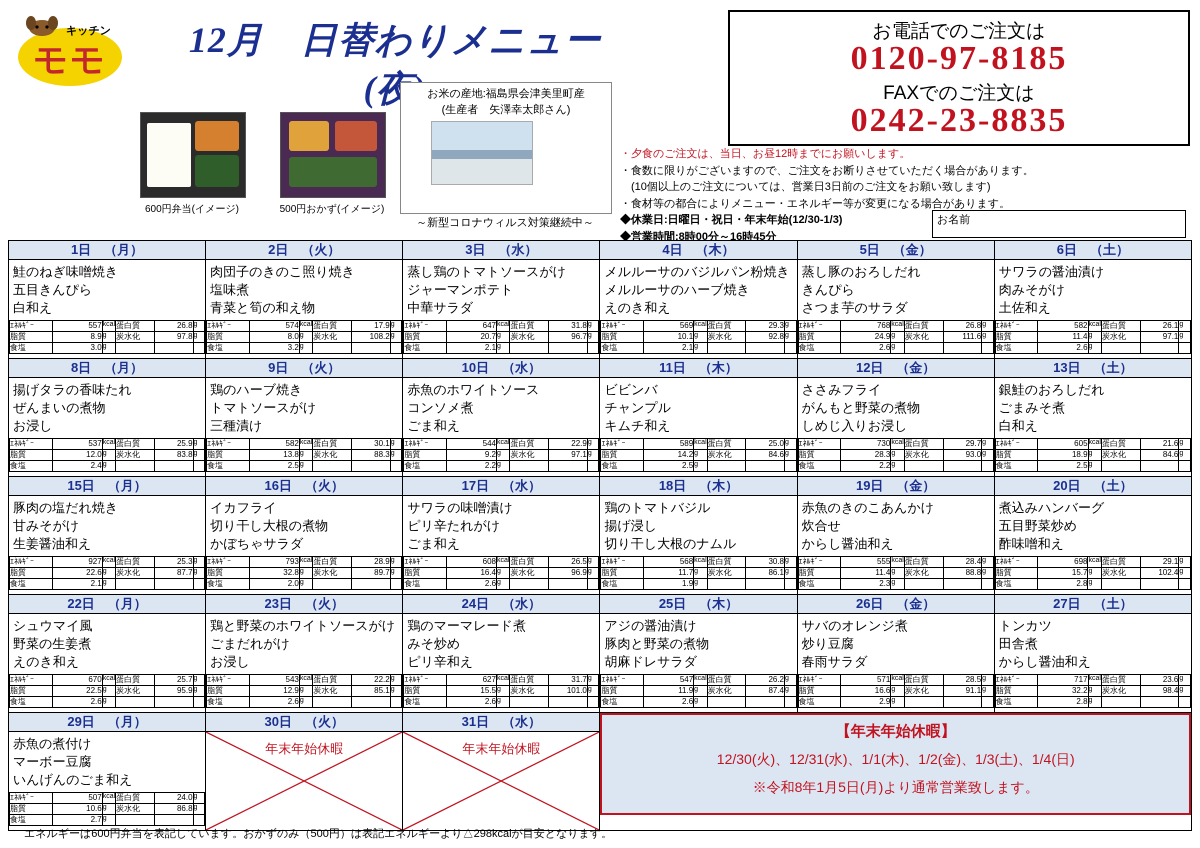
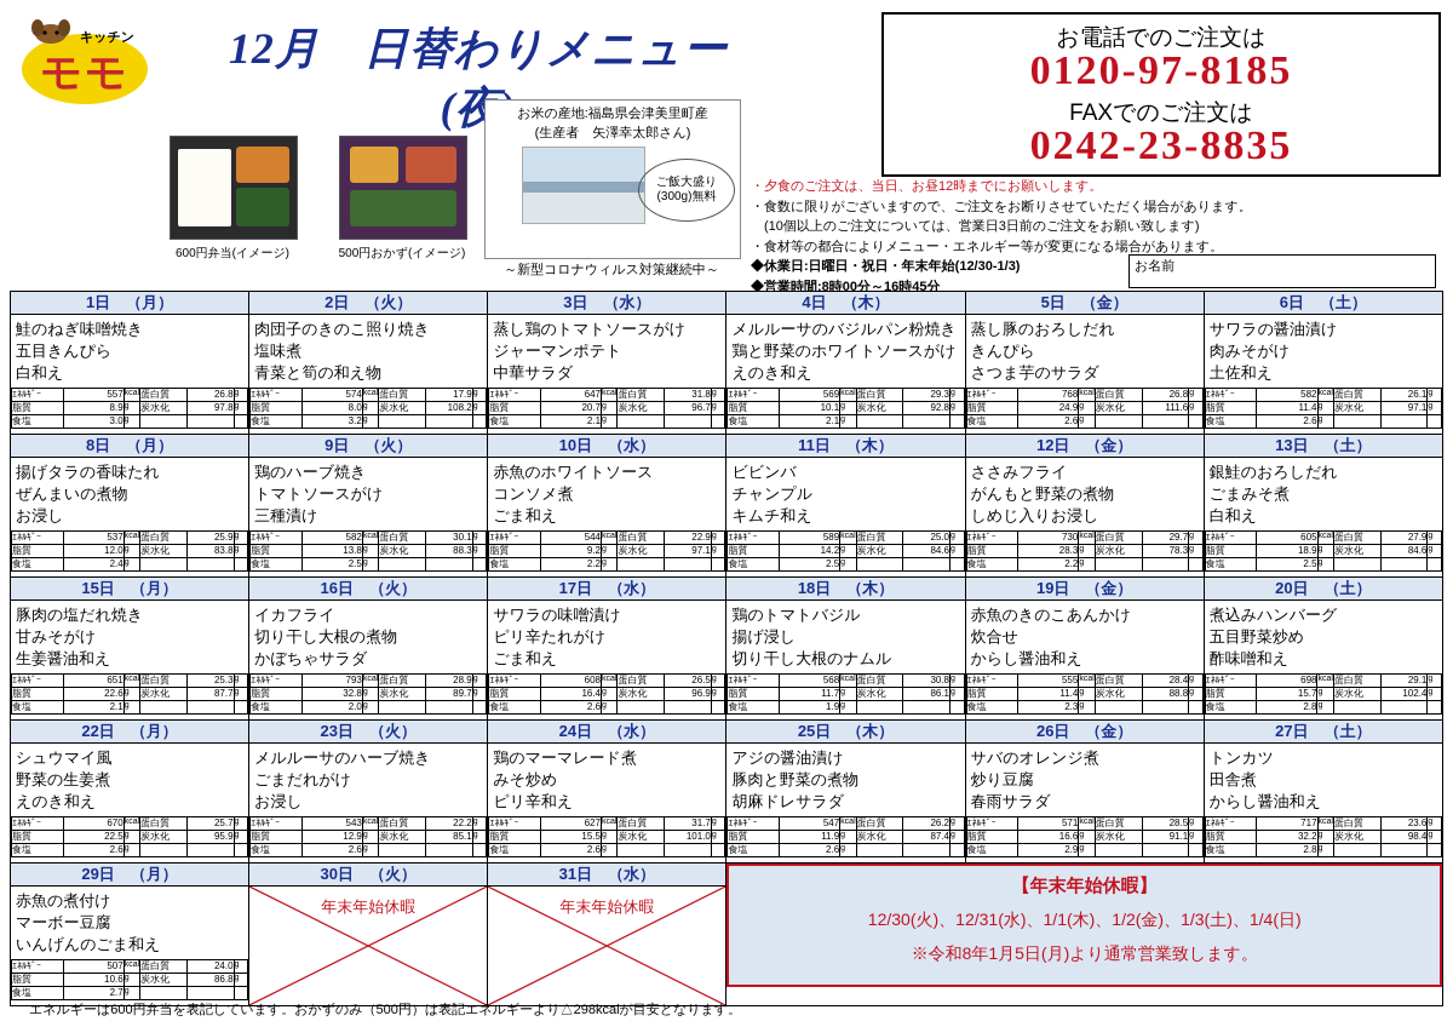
  キッチン
  モモ
  12月 日替わりメニュー(夜
  600円弁当(イメージ)
  500円おかず(イメージ)
  お米の産地:福島県会津美里町産
  (生産者 矢澤幸太郎さん)
+ ご飯大盛り
+ (300g)無料
  ～新型コロナウィルス対策継続中～
  お電話でのご注文は
  0120-97-8185
  FAXでのご注文は
  0242-23-8835
  ・夕食のご注文は、当日、お昼12時までにお願いします。
  ・食数に限りがございますので、ご注文をお断りさせていただく場合があります。
  (10個以上のご注文については、営業日3日前のご注文をお願い致します)
  ・食材等の都合によりメニュー・エネルギー等が変更になる場合があります。
  ◆休業日:日曜日・祝日・年末年始(12/30-1/3)
  ◆営業時間:8時00分～16時45分
  お名前
  1日 （月）鮭のねぎ味噌焼き五目きんぴら白和え
  ｴﾈﾙｷﾞｰ	557		蛋白質	26.8
  脂質	8.9		炭水化	97.8
  食塩	3.0
  	2日 （火）肉団子のきのこ照り焼き塩味煮青菜と筍の和え物
  ｴﾈﾙｷﾞｰ	574		蛋白質	17.9
  脂質	8.0		炭水化	108.2
  食塩	3.2
  		3日 （水）蒸し鶏のトマトソースがけジャーマンポテト中華サラダ
  ｴﾈﾙｷﾞｰ	647		蛋白質	31.8
  脂質	20.7		炭水化	96.7
  食塩	2.1
- 			4日 （木）メルルーサのバジルパン粉焼きメルルーサのハーブ焼きえのき和え
+ 			4日 （木）メルルーサのバジルパン粉焼き鶏と野菜のホワイトソースがけえのき和え
  ｴﾈﾙｷﾞｰ	569		蛋白質	29.3
  脂質	10.1		炭水化	92.8
  食塩	2.1
  				5日 （金）蒸し豚のおろしだれきんぴらさつま芋のサラダ
  ｴﾈﾙｷﾞｰ	768		蛋白質	26.8
  脂質	24.9		炭水化	111.6
  食塩	2.6
  					6日 （土）サワラの醤油漬け肉みそがけ土佐和え
  ｴﾈﾙｷﾞｰ	582		蛋白質	26.1
  脂質	11.4		炭水化	97.1
  食塩	2.6
  8日 （月）揚げタラの香味たれぜんまいの煮物お浸し
  ｴﾈﾙｷﾞｰ	537		蛋白質	25.9
  脂質	12.0		炭水化	83.8
  食塩	2.4
  	9日 （火）鶏のハーブ焼きトマトソースがけ三種漬け
  ｴﾈﾙｷﾞｰ	582		蛋白質	30.1
  脂質	13.8		炭水化	88.3
  食塩	2.5
  		10日 （水）赤魚のホワイトソースコンソメ煮ごま和え
  ｴﾈﾙｷﾞｰ	544		蛋白質	22.9
  脂質	9.2		炭水化	97.1
  食塩	2.2
  			11日 （木）ビビンバチャンプルキムチ和え
  ｴﾈﾙｷﾞｰ	589		蛋白質	25.0
  脂質	14.2		炭水化	84.6
  食塩	2.5
  				12日 （金）ささみフライがんもと野菜の煮物しめじ入りお浸し
  ｴﾈﾙｷﾞｰ	730		蛋白質	29.7
- 脂質	28.3		炭水化	93.0
+ 脂質	28.3		炭水化	78.3
  食塩	2.2
  					13日 （土）銀鮭のおろしだれごまみそ煮白和え
- ｴﾈﾙｷﾞｰ	605		蛋白質	21.6
+ ｴﾈﾙｷﾞｰ	605		蛋白質	27.9
  脂質	18.9		炭水化	84.6
  食塩	2.5
  15日 （月）豚肉の塩だれ焼き甘みそがけ生姜醤油和え
- ｴﾈﾙｷﾞｰ	927		蛋白質	25.3
+ ｴﾈﾙｷﾞｰ	651		蛋白質	25.3
  脂質	22.6		炭水化	87.7
  食塩	2.1
  	16日 （火）イカフライ切り干し大根の煮物かぼちゃサラダ
  ｴﾈﾙｷﾞｰ	793		蛋白質	28.9
  脂質	32.8		炭水化	89.7
  食塩	2.0
  		17日 （水）サワラの味噌漬けピリ辛たれがけごま和え
  ｴﾈﾙｷﾞｰ	608		蛋白質	26.5
  脂質	16.4		炭水化	96.9
  食塩	2.6
  			18日 （木）鶏のトマトバジル揚げ浸し切り干し大根のナムル
  ｴﾈﾙｷﾞｰ	568		蛋白質	30.8
  脂質	11.7		炭水化	86.1
  食塩	1.9
  				19日 （金）赤魚のきのこあんかけ炊合せからし醤油和え
  ｴﾈﾙｷﾞｰ	555		蛋白質	28.4
  脂質	11.4		炭水化	88.8
  食塩	2.3
  					20日 （土）煮込みハンバーグ五目野菜炒め酢味噌和え
  ｴﾈﾙｷﾞｰ	698		蛋白質	29.1
  脂質	15.7		炭水化	102.4
  食塩	2.8
  22日 （月）シュウマイ風野菜の生姜煮えのき和え
  ｴﾈﾙｷﾞｰ	670		蛋白質	25.7
  脂質	22.5		炭水化	95.9
  食塩	2.6
- 	23日 （火）鶏と野菜のホワイトソースがけごまだれがけお浸し
+ 	23日 （火）メルルーサのハーブ焼きごまだれがけお浸し
  ｴﾈﾙｷﾞｰ	543		蛋白質	22.2
  脂質	12.9		炭水化	85.1
  食塩	2.6
  		24日 （水）鶏のマーマレード煮みそ炒めピリ辛和え
  ｴﾈﾙｷﾞｰ	627		蛋白質	31.7
  脂質	15.5		炭水化	101.0
  食塩	2.6
  			25日 （木）アジの醤油漬け豚肉と野菜の煮物胡麻ドレサラダ
  ｴﾈﾙｷﾞｰ	547		蛋白質	26.2
  脂質	11.9		炭水化	87.4
  食塩	2.6
  				26日 （金）サバのオレンジ煮炒り豆腐春雨サラダ
  ｴﾈﾙｷﾞｰ	571		蛋白質	28.5
  脂質	16.6		炭水化	91.1
  食塩	2.9
  					27日 （土）トンカツ田舎煮からし醤油和え
  ｴﾈﾙｷﾞｰ	717		蛋白質	23.6
  脂質	32.2		炭水化	98.4
  食塩	2.8
  29日 （月）赤魚の煮付けマーボー豆腐いんげんのごま和え
  ｴﾈﾙｷﾞｰ	507		蛋白質	24.0
  脂質	10.6		炭水化	86.8
  食塩	2.7
  	30日 （火）年末年始休暇	31日 （水）年末年始休暇	【年末年始休暇】12/30(火)、12/31(水)、1/1(木)、1/2(金)、1/3(土)、1/4(日)※令和8年1月5日(月)より通常営業致します。
  エネルギーは600円弁当を表記しています。おかずのみ（500円）は表記エネルギーより△298kcalが目安となります。
